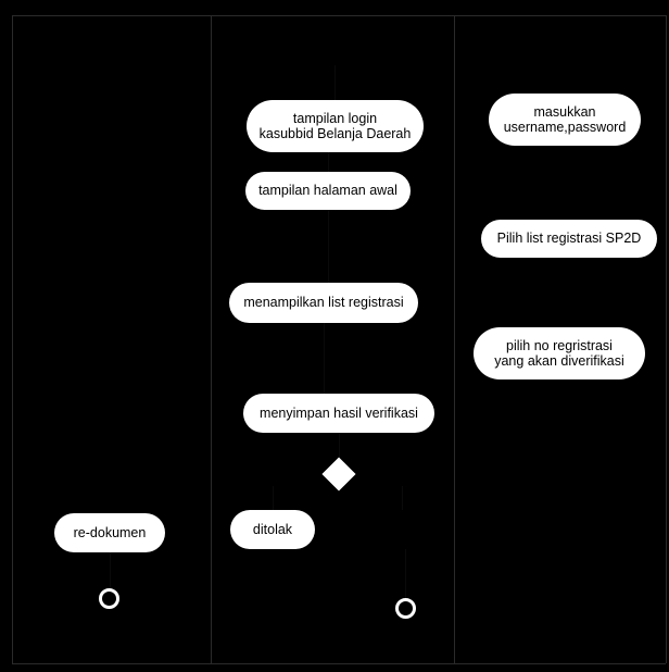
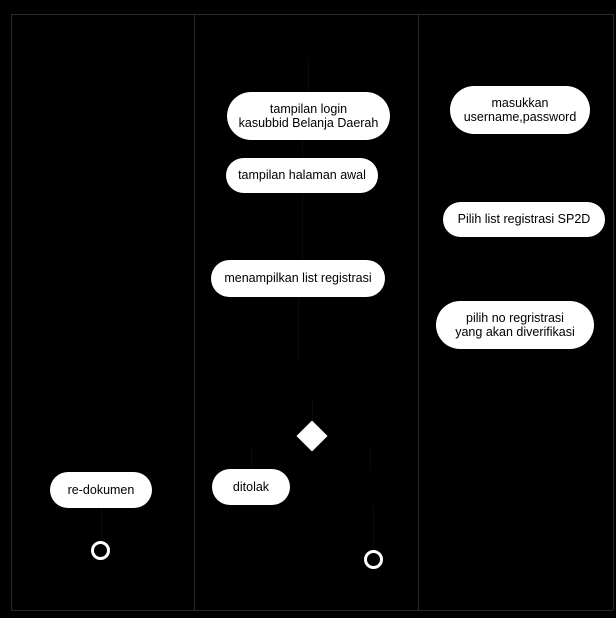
  tampilan login
  kasubbid Belanja Daerah
  masukkan
  username,password
  tampilan halaman awal
  Pilih list registrasi SP2D
  menampilkan list registrasi
  pilih no regristrasi
  yang akan diverifikasi
- menyimpan hasil verifikasi
  re-dokumen
  ditolak
